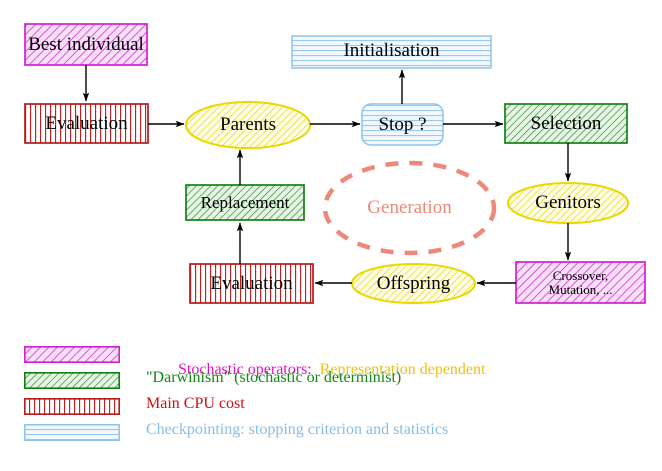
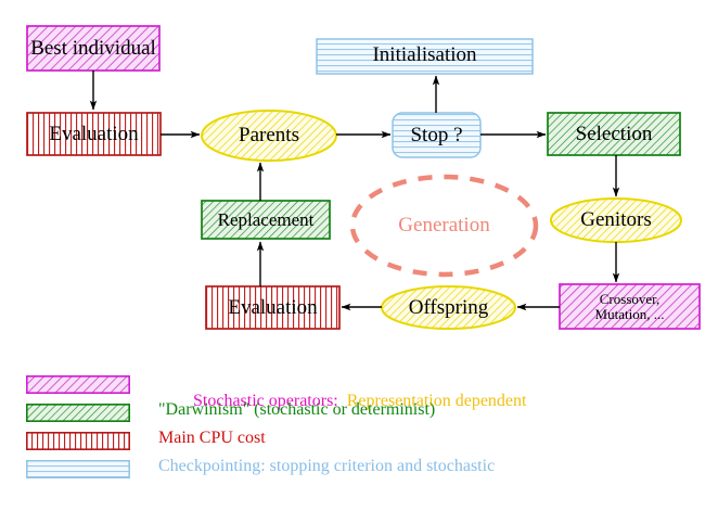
  Best individual
  Evaluation
  Parents
  Initialisation
  Stop ?
  Selection
  Genitors
  Crossover,
  Mutation, ...
  Offspring
  Evaluation
  Replacement
  Generation
  Stochastic operators: Representation dependent
  "Darwinism" (stochastic or determinist)
  Main CPU cost
- Checkpointing: stopping criterion and statistics
+ Checkpointing: stopping criterion and stochastic
